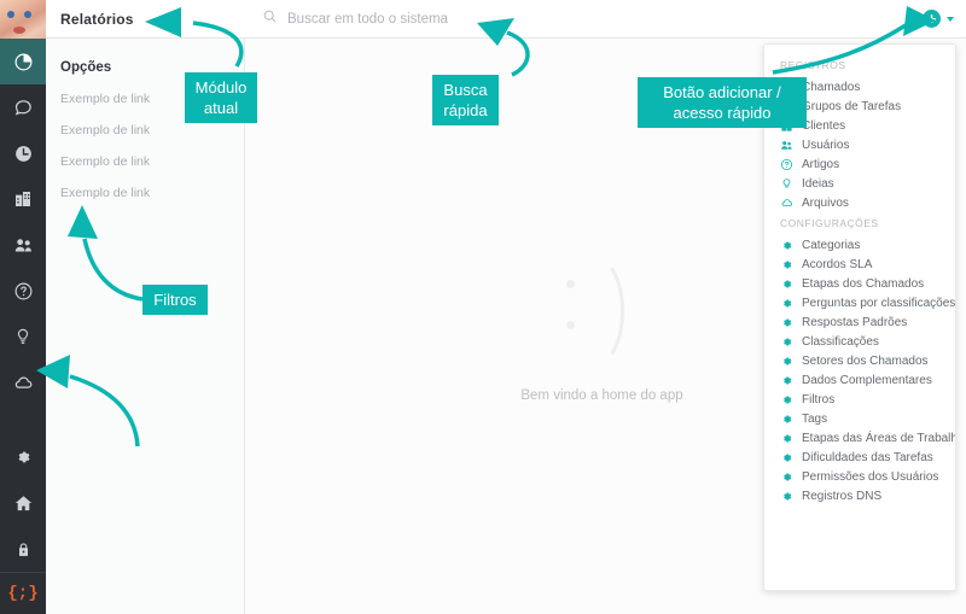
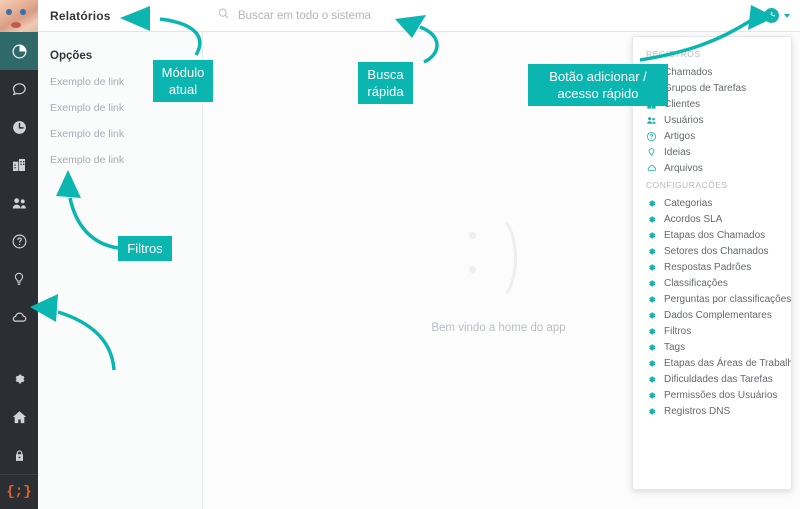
  {;}
  Relatórios
  Opções
  Exemplo de link
  Exemplo de link
  Exemplo de link
  Exemplo de link
  Buscar em todo o sistema
  Bem vindo a home do app
  hamados
  rupos de Tarefas
  lientes
  Usuários
  Artigos
  Ideias
  Arquivos
  CONFIGURAÇÕES
  Categorias
  Acordos SLA
  Etapas dos Chamados
- Perguntas por classificações
+ Setores dos Chamados
  Respostas Padrões
  Classificações
- Setores dos Chamados
+ Perguntas por classificações
  Dados Complementares
  Filtros
  Tags
  Etapas das Áreas de Trabalh
  Dificuldades das Tarefas
  Permissões dos Usuários
  Registros DNS
  Módulo
  atual
  Busca
  rápida
  Botão adicionar /
  acesso rápido
  Filtros
